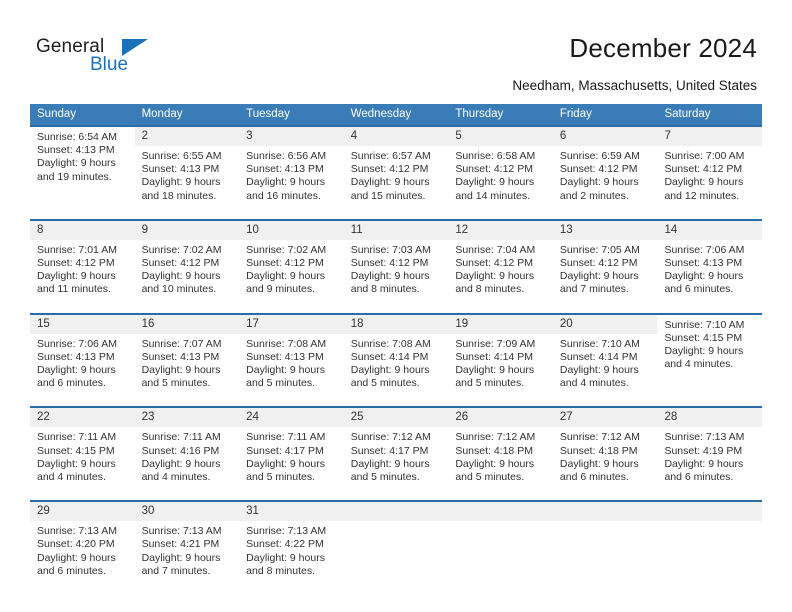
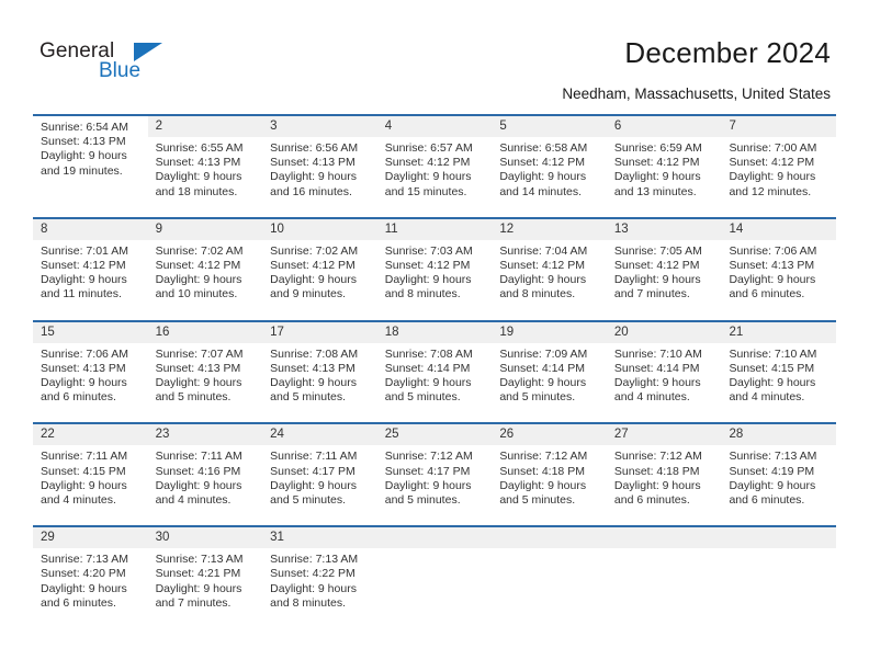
  General
  Blue
  December 2024
  Needham, Massachusetts, United States
- Sunday
- Monday
- Tuesday
- Wednesday
- Thursday
- Friday
- Saturday
  Sunrise: 6:54 AM
  Sunset: 4:13 PM
  Daylight: 9 hours
  and 19 minutes.
  2
  Sunrise: 6:55 AM
  Sunset: 4:13 PM
  Daylight: 9 hours
  and 18 minutes.
  3
  Sunrise: 6:56 AM
  Sunset: 4:13 PM
  Daylight: 9 hours
  and 16 minutes.
  4
  Sunrise: 6:57 AM
  Sunset: 4:12 PM
  Daylight: 9 hours
  and 15 minutes.
  5
  Sunrise: 6:58 AM
  Sunset: 4:12 PM
  Daylight: 9 hours
  and 14 minutes.
  6
  Sunrise: 6:59 AM
  Sunset: 4:12 PM
  Daylight: 9 hours
- and 2 minutes.
+ and 13 minutes.
  7
  Sunrise: 7:00 AM
  Sunset: 4:12 PM
  Daylight: 9 hours
  and 12 minutes.
  8
  Sunrise: 7:01 AM
  Sunset: 4:12 PM
  Daylight: 9 hours
  and 11 minutes.
  9
  Sunrise: 7:02 AM
  Sunset: 4:12 PM
  Daylight: 9 hours
  and 10 minutes.
  10
  Sunrise: 7:02 AM
  Sunset: 4:12 PM
  Daylight: 9 hours
  and 9 minutes.
  11
  Sunrise: 7:03 AM
  Sunset: 4:12 PM
  Daylight: 9 hours
  and 8 minutes.
  12
  Sunrise: 7:04 AM
  Sunset: 4:12 PM
  Daylight: 9 hours
  and 8 minutes.
  13
  Sunrise: 7:05 AM
  Sunset: 4:12 PM
  Daylight: 9 hours
  and 7 minutes.
  14
  Sunrise: 7:06 AM
  Sunset: 4:13 PM
  Daylight: 9 hours
  and 6 minutes.
  15
  Sunrise: 7:06 AM
  Sunset: 4:13 PM
  Daylight: 9 hours
  and 6 minutes.
  16
  Sunrise: 7:07 AM
  Sunset: 4:13 PM
  Daylight: 9 hours
  and 5 minutes.
  17
  Sunrise: 7:08 AM
  Sunset: 4:13 PM
  Daylight: 9 hours
  and 5 minutes.
  18
  Sunrise: 7:08 AM
  Sunset: 4:14 PM
  Daylight: 9 hours
  and 5 minutes.
  19
  Sunrise: 7:09 AM
  Sunset: 4:14 PM
  Daylight: 9 hours
  and 5 minutes.
  20
  Sunrise: 7:10 AM
  Sunset: 4:14 PM
  Daylight: 9 hours
  and 4 minutes.
+ 21
  Sunrise: 7:10 AM
  Sunset: 4:15 PM
  Daylight: 9 hours
  and 4 minutes.
  22
  Sunrise: 7:11 AM
  Sunset: 4:15 PM
  Daylight: 9 hours
  and 4 minutes.
  23
  Sunrise: 7:11 AM
  Sunset: 4:16 PM
  Daylight: 9 hours
  and 4 minutes.
  24
  Sunrise: 7:11 AM
  Sunset: 4:17 PM
  Daylight: 9 hours
  and 5 minutes.
  25
  Sunrise: 7:12 AM
  Sunset: 4:17 PM
  Daylight: 9 hours
  and 5 minutes.
  26
  Sunrise: 7:12 AM
  Sunset: 4:18 PM
  Daylight: 9 hours
  and 5 minutes.
  27
  Sunrise: 7:12 AM
  Sunset: 4:18 PM
  Daylight: 9 hours
  and 6 minutes.
  28
  Sunrise: 7:13 AM
  Sunset: 4:19 PM
  Daylight: 9 hours
  and 6 minutes.
  29
  Sunrise: 7:13 AM
  Sunset: 4:20 PM
  Daylight: 9 hours
  and 6 minutes.
  30
  Sunrise: 7:13 AM
  Sunset: 4:21 PM
  Daylight: 9 hours
  and 7 minutes.
  31
  Sunrise: 7:13 AM
  Sunset: 4:22 PM
  Daylight: 9 hours
  and 8 minutes.
